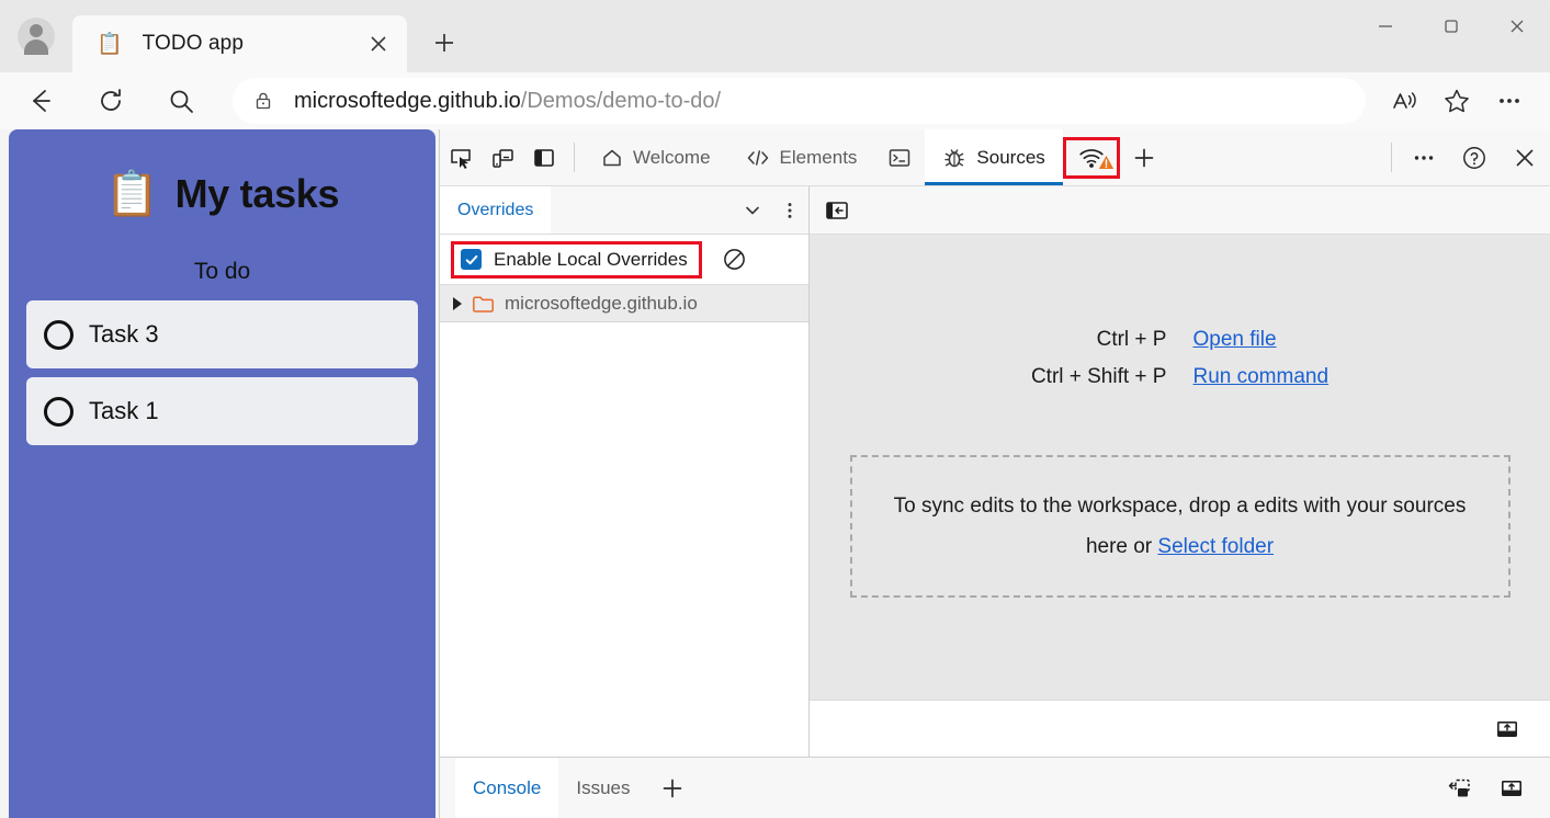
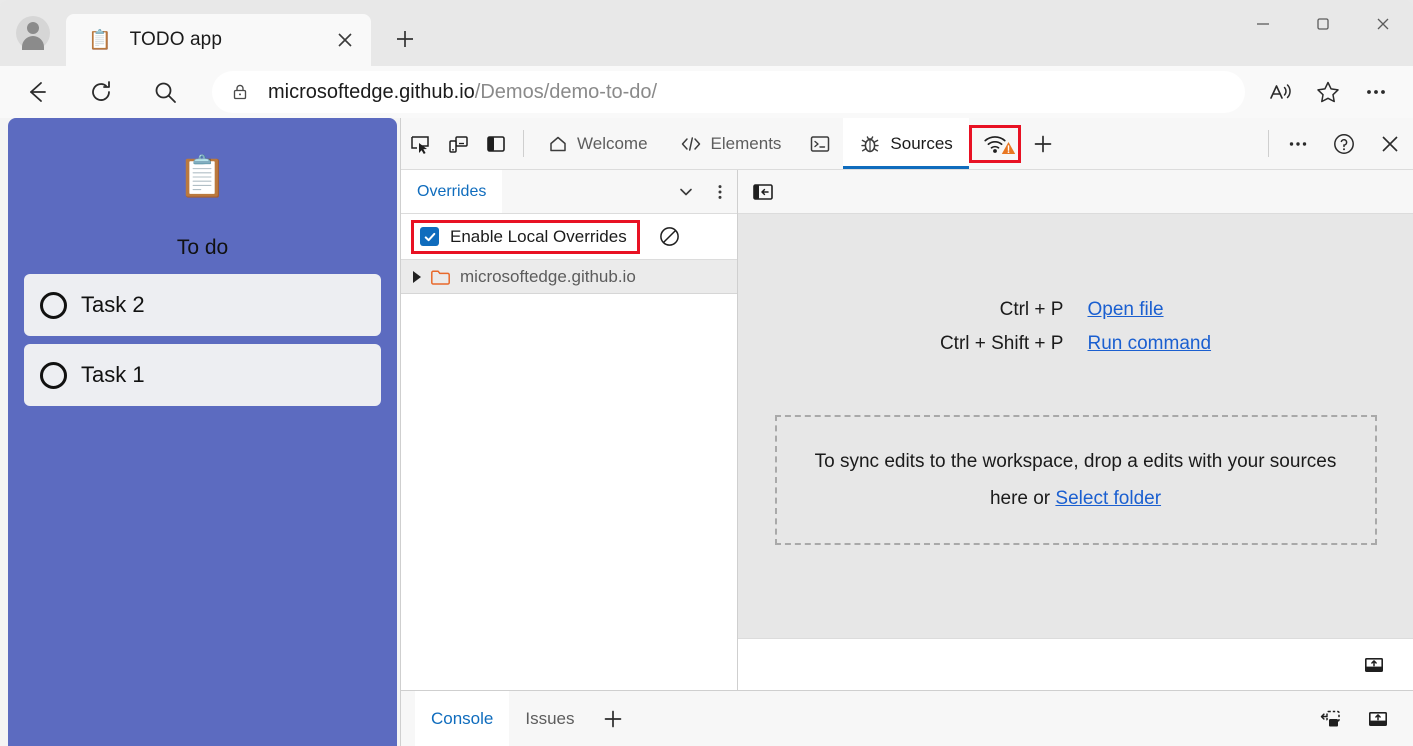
  📋
  TODO app
  microsoftedge.github.io/Demos/demo-to-do/
  📋
- My tasks
  To do
- Task 3
+ Task 2
  Task 1
  Welcome
  Elements
  Sources
  Overrides
  Enable Local Overrides
  microsoftedge.github.io
  Ctrl + P	Open file
  Ctrl + Shift + P	Run command
  To sync edits to the workspace, drop a edits with your sources here or Select folder
  Console
  Issues
